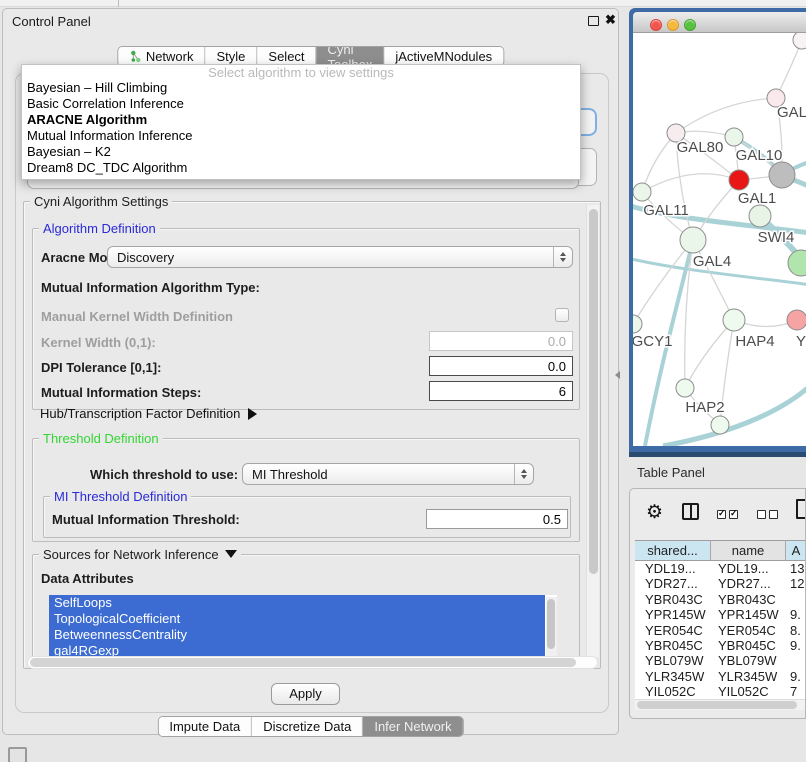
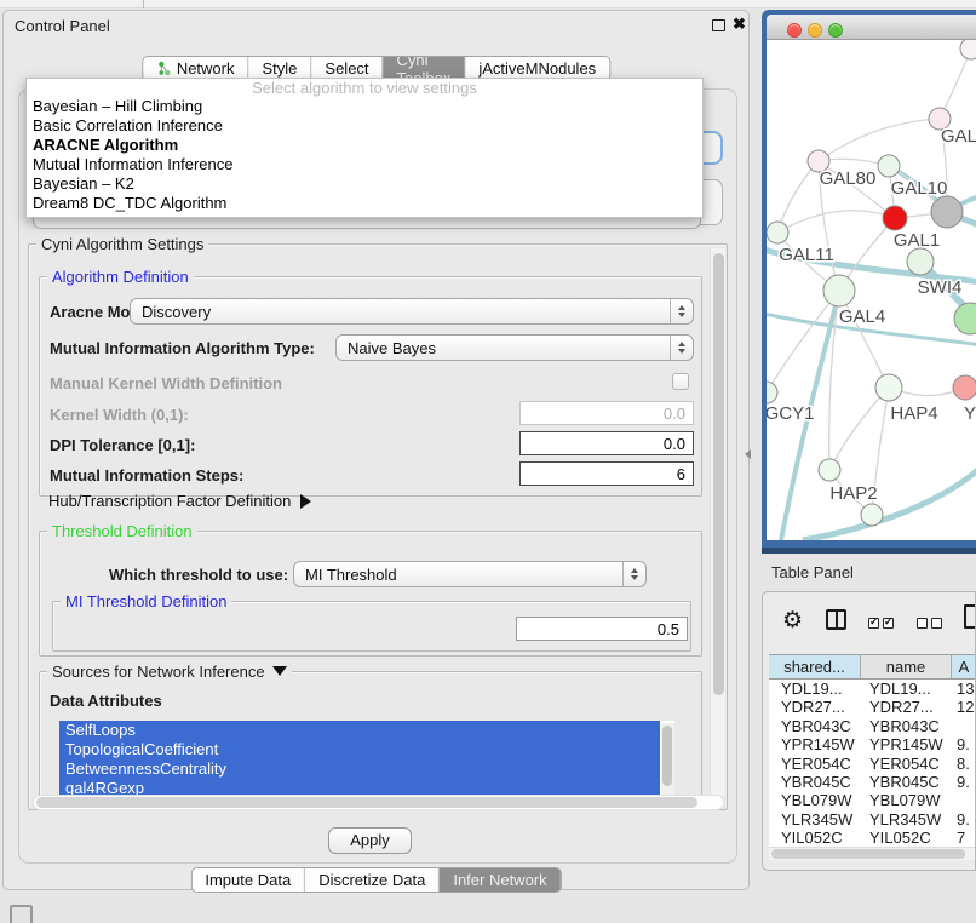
  Control Panel
  ✖
  Network
  Style
  Select
  jActiveMNodules
  Cyni Algorithm Settings
  Algorithm Definition
  Aracne Mo
  Discovery
  Mutual Information Algorithm Type:
+ Naive Bayes
  Manual Kernel Width Definition
  Kernel Width (0,1):
  0.0
  DPI Tolerance [0,1]:
  0.0
  Mutual Information Steps:
  6
  Hub/Transcription Factor Definition
  Threshold Definition
  Which threshold to use:
  MI Threshold
  MI Threshold Definition
- Mutual Information Threshold:
  0.5
  Sources for Network Inference
  Data Attributes
  SelfLoops
  TopologicalCoefficient
  BetweennessCentrality
  gal4RGexp
  Apply
  Impute Data
  Discretize Data
  Infer Network
  Select algorithm to view settings
  Bayesian – Hill Climbing
  Basic Correlation Inference
  ARACNE Algorithm
  Mutual Information Inference
  Bayesian – K2
  Dream8 DC_TDC Algorithm
  GAL
  GAL80
  GAL10
  GAL1
  GAL11
  SWI4
  GAL4
  GCY1
  HAP4
  Y
  HAP2
  Table Panel
  ⚙
  shared...
  name
  A
  YDL19...
  YDL19...
  13
  YDR27...
  YDR27...
  12
  YBR043C
  YBR043C
  YPR145W
  YPR145W
  9.
  YER054C
  YER054C
  8.
  YBR045C
  YBR045C
  9.
  YBL079W
  YBL079W
  YLR345W
  YLR345W
  9.
  YIL052C
  YIL052C
  7
